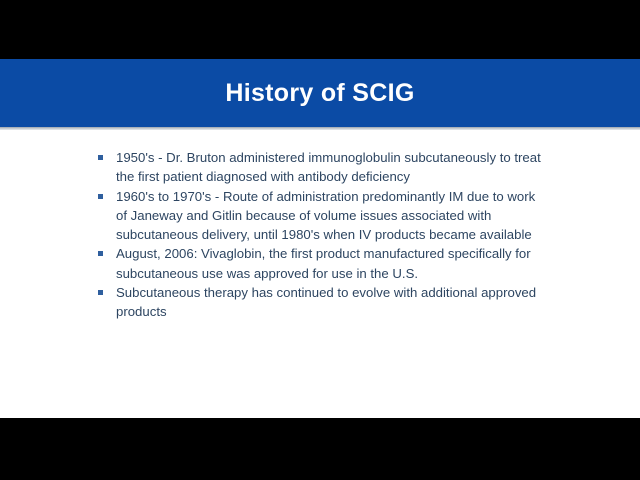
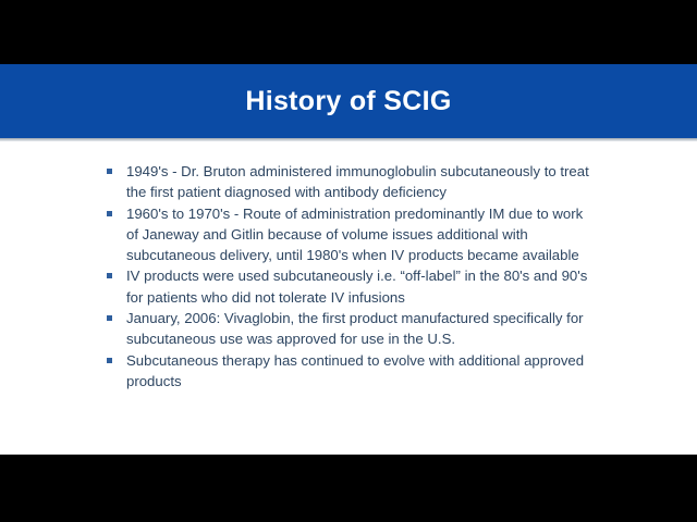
  History of SCIG
- 1950's - Dr. Bruton administered immunoglobulin subcutaneously to treat the first patient diagnosed with antibody deficiency
+ 1949's - Dr. Bruton administered immunoglobulin subcutaneously to treat the first patient diagnosed with antibody deficiency
- 1960's to 1970's - Route of administration predominantly IM due to work of Janeway and Gitlin because of volume issues associated with subcutaneous delivery, until 1980's when IV products became available
+ 1960's to 1970's - Route of administration predominantly IM due to work of Janeway and Gitlin because of volume issues additional with subcutaneous delivery, until 1980's when IV products became available
+ IV products were used subcutaneously i.e. “off-label” in the 80's and 90's for patients who did not tolerate IV infusions
- August, 2006: Vivaglobin, the first product manufactured specifically for subcutaneous use was approved for use in the U.S.
+ January, 2006: Vivaglobin, the first product manufactured specifically for subcutaneous use was approved for use in the U.S.
  Subcutaneous therapy has continued to evolve with additional approved products
